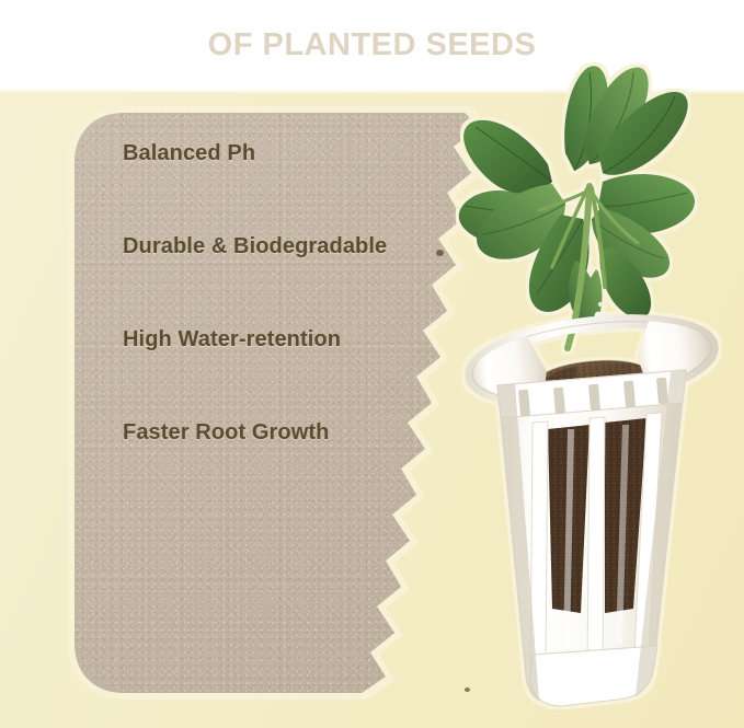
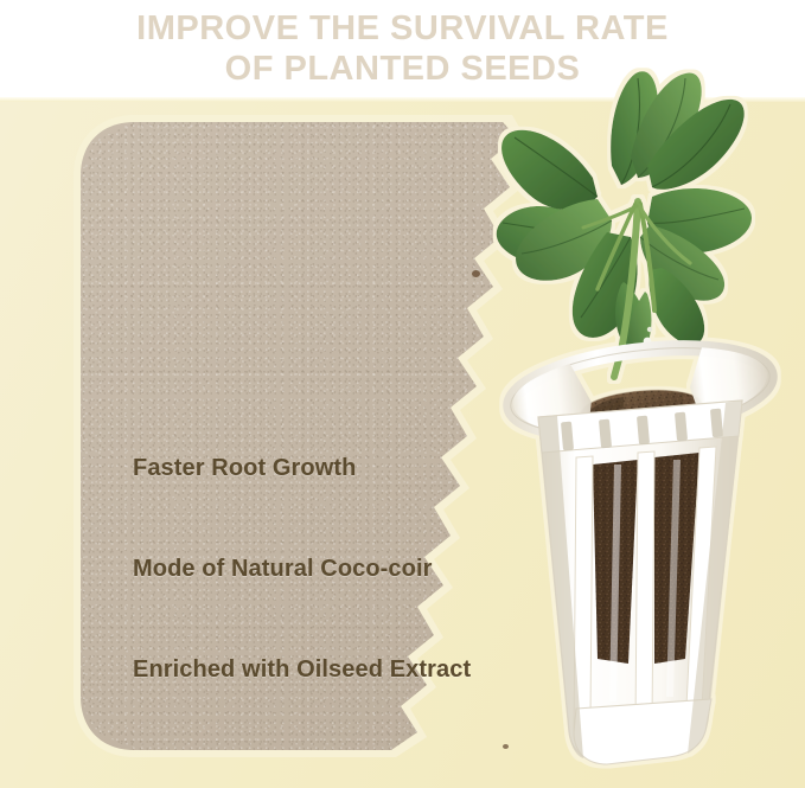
+ IMPROVE THE SURVIVAL RATE
  OF PLANTED SEEDS
- Balanced Ph
- Durable & Biodegradable
- High Water-retention
  Faster Root Growth
+ Mode of Natural Coco-coir
+ Enriched with Oilseed Extract
